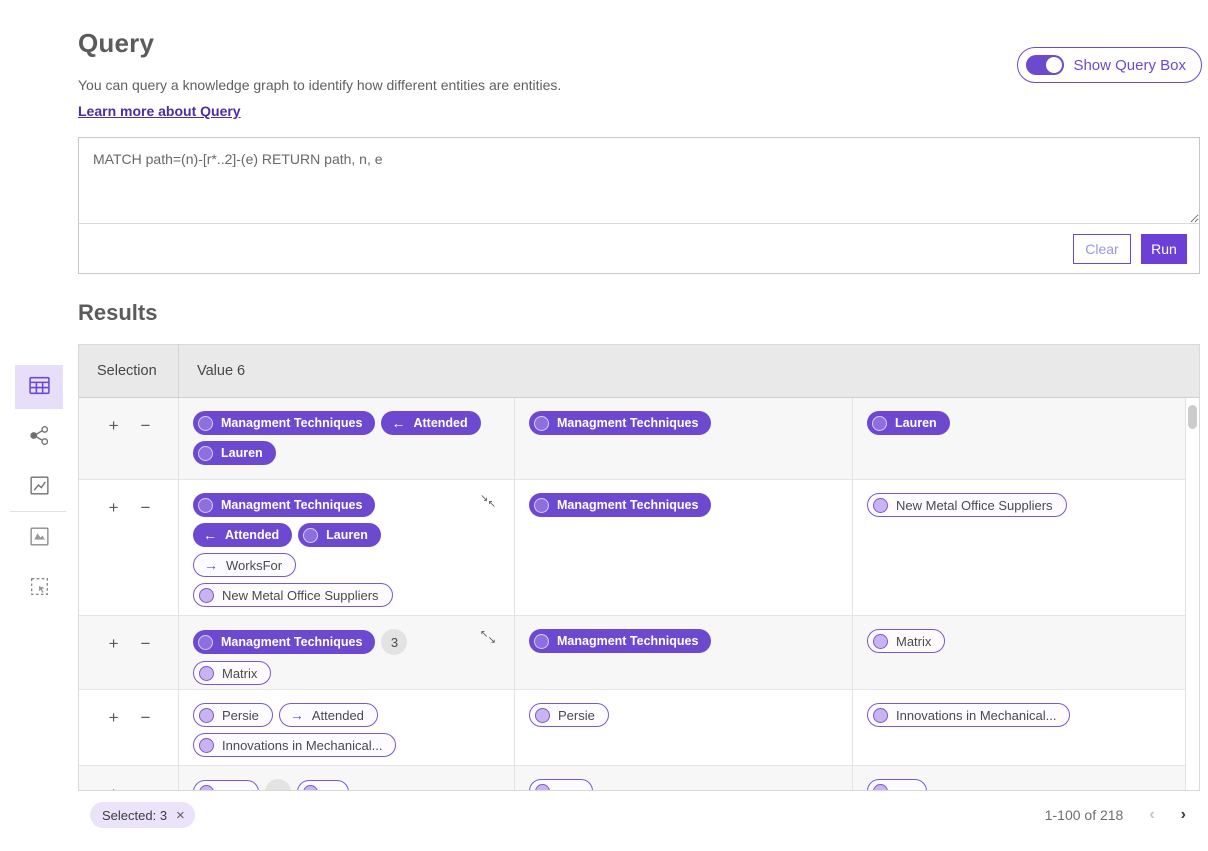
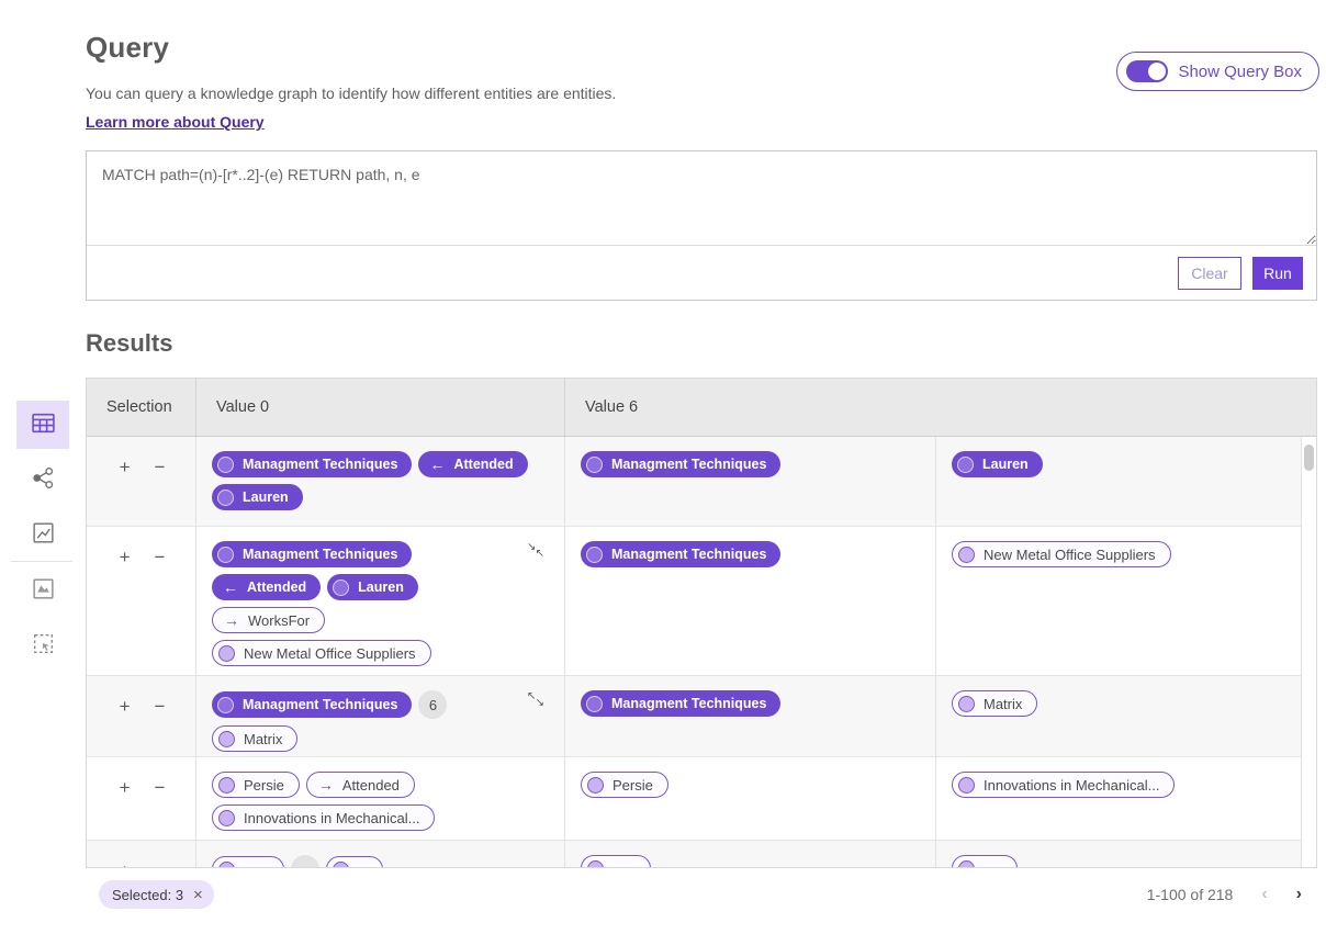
  Query
  You can query a knowledge graph to identify how different entities are entities.
  Learn more about Query
  Show Query Box
  MATCH path=(n)-[r*..2]-(e) RETURN path, n, e
  Clear
  Run
  Results
  Selection
+ Value 0
  Value 6
  +
  −
  Managment Techniques
  ←
  Attended
  Lauren
  Managment Techniques
  Lauren
  +
  −
  Managment Techniques
  ←
  Attended
  Lauren
  →
  WorksFor
  New Metal Office Suppliers
  ↘
  ↖
  Managment Techniques
  New Metal Office Suppliers
  +
  −
  Managment Techniques
- 3
+ 6
  Matrix
  ↖
  ↘
  Managment Techniques
  Matrix
  +
  −
  Persie
  →
  Attended
  Innovations in Mechanical...
  Persie
  Innovations in Mechanical...
  Selected: 3
  ×
  1-100 of 218
  ‹
  ›
